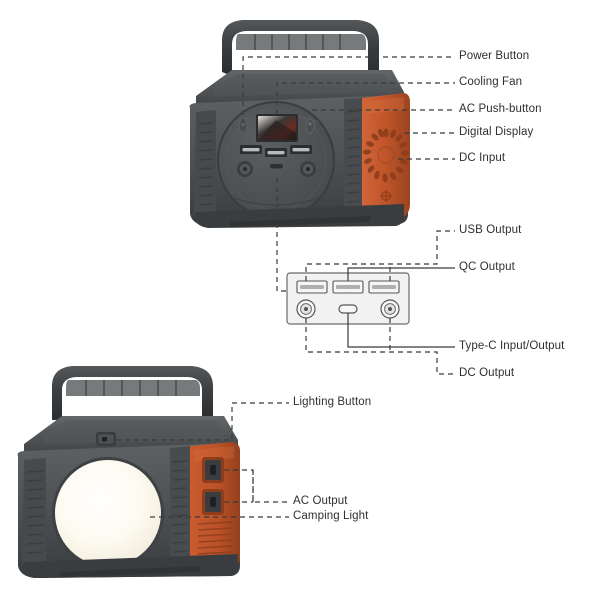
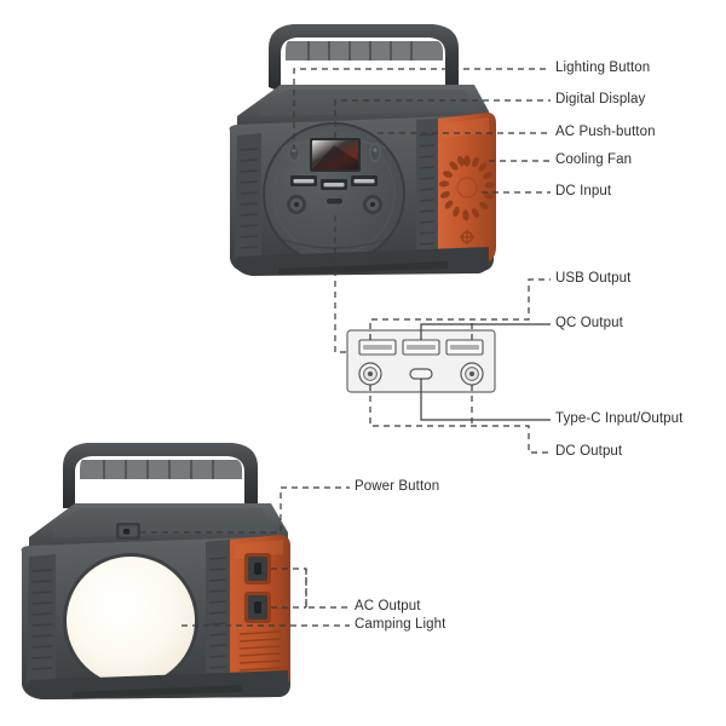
- Power Button
+ Lighting Button
- Cooling Fan
+ Digital Display
  AC Push-button
- Digital Display
+ Cooling Fan
  DC Input
  USB Output
  QC Output
  Type-C Input/Output
  DC Output
- Lighting Button
+ Power Button
  AC Output
  Camping Light
